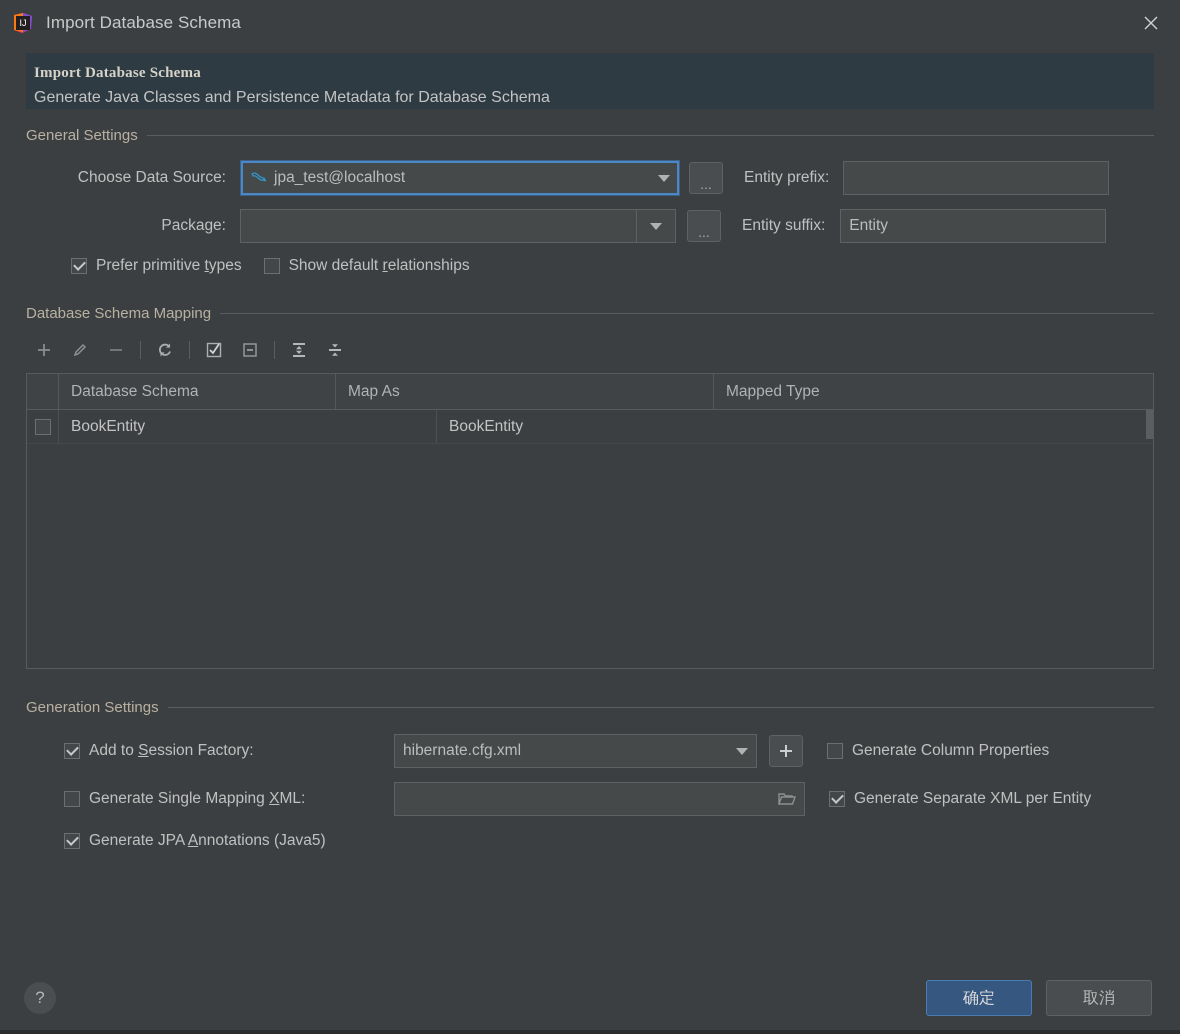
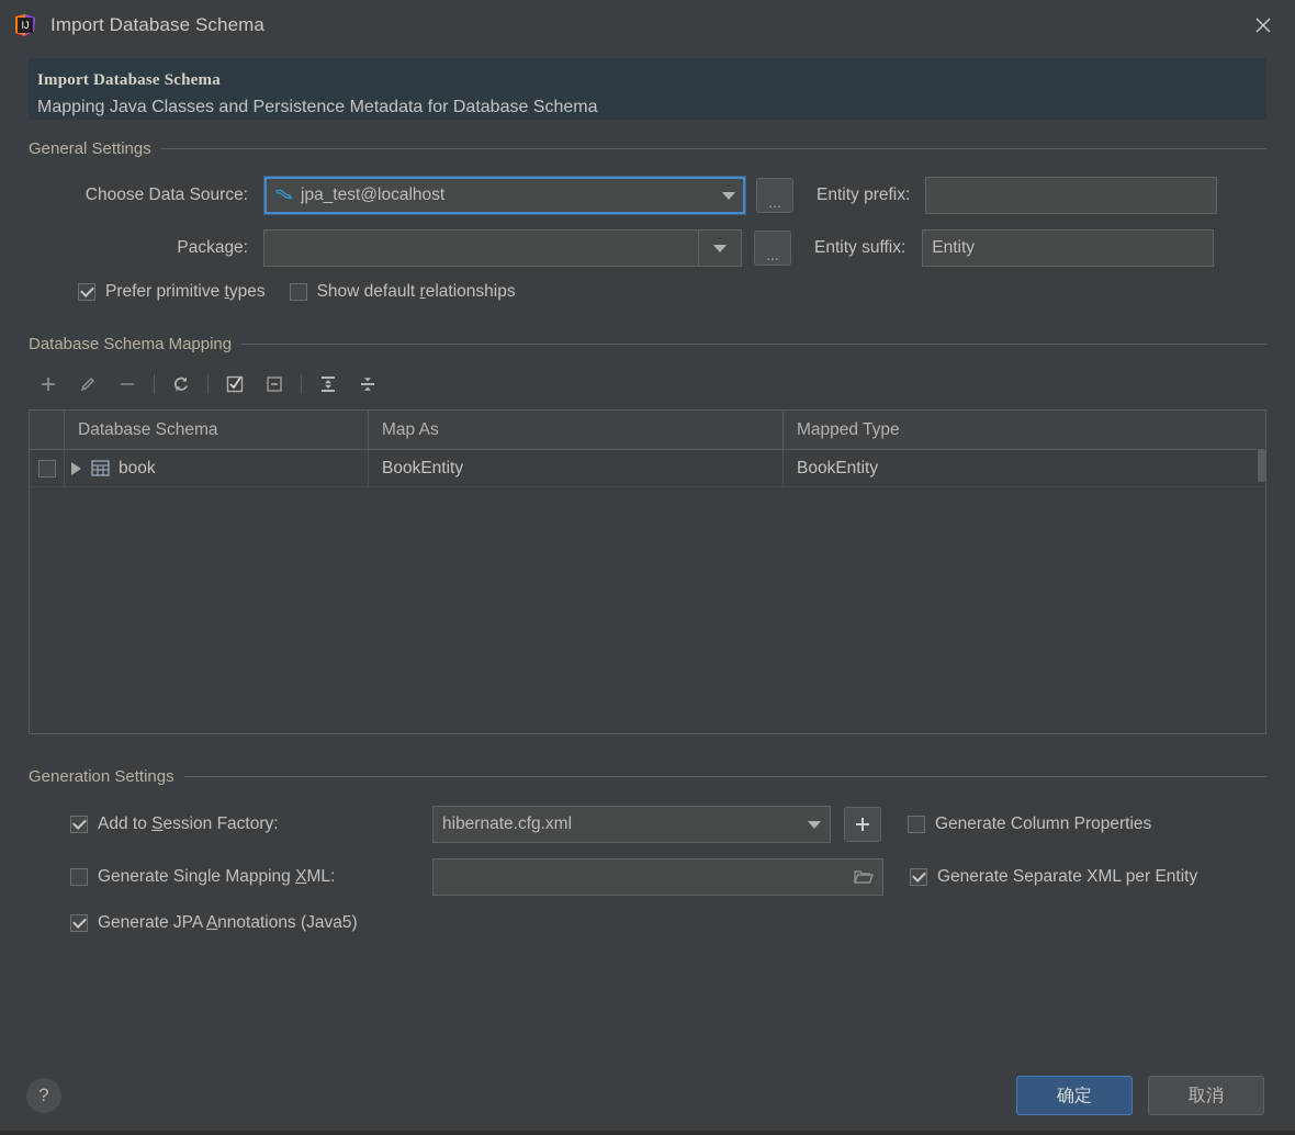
  IJ
  Import Database Schema
  Import Database Schema
- Generate Java Classes and Persistence Metadata for Database Schema
+ Mapping Java Classes and Persistence Metadata for Database Schema
  General Settings
  Choose Data Source:
  jpa_test@localhost
  ...
  Entity prefix:
  Package:
  ...
  Entity suffix:
  Entity
  Prefer primitive types
  Show default relationships
  Database Schema Mapping
  Database Schema
  Map As
  Mapped Type
+ book
  BookEntity
  BookEntity
  Generation Settings
  Add to Session Factory:
  hibernate.cfg.xml
  Generate Column Properties
  Generate Single Mapping XML:
  Generate Separate XML per Entity
  Generate JPA Annotations (Java5)
  ?
  确定
  取消
